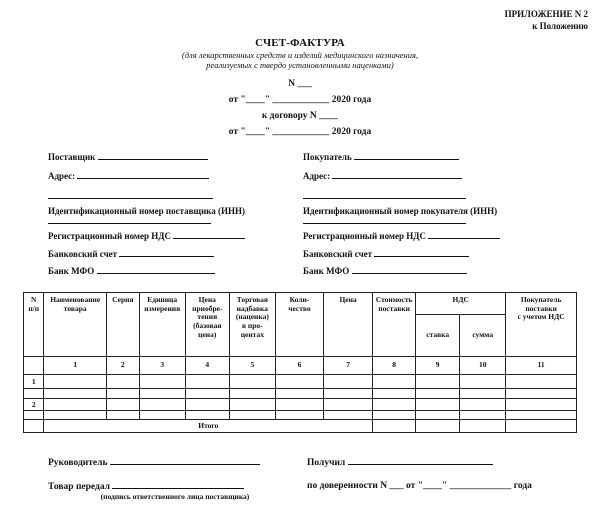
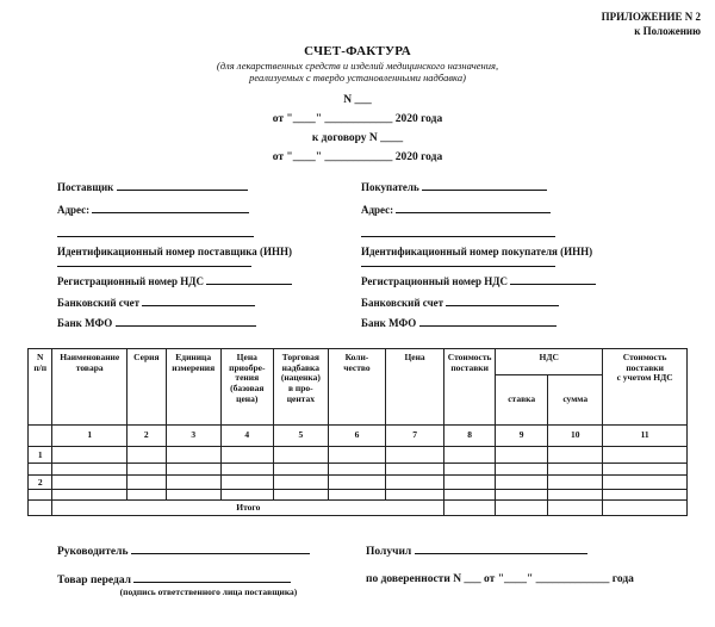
  ПРИЛОЖЕНИЕ N 2
  к Положению
  СЧЕТ-ФАКТУРА
  (для лекарственных средств и изделий медицинского назначения,
- реализуемых с твердо установленными наценками)
+ реализуемых с твердо установленными надбавка)
  N ___
  от "____" ____________ 2020 года
  к договору N ____
  от "____" ____________ 2020 года
  Поставщик
  Адрес:
  Идентификационный номер поставщика (ИНН)
  Регистрационный номер НДС
  Банковский счет
  Банк МФО
  Покупатель
  Адрес:
  Идентификационный номер покупателя (ИНН)
  Регистрационный номер НДС
  Банковский счет
  Банк МФО
- N п/п	Наименование товара	Серия	Единица измерения	Цена приобре- тения (базовая цена)	Торговая надбавка (наценка) в про- центах	Коли- чество	Цена	Стоимость поставки	НДС	Покупатель поставки с учетом НДС
+ N п/п	Наименование товара	Серия	Единица измерения	Цена приобре- тения (базовая цена)	Торговая надбавка (наценка) в про- центах	Коли- чество	Цена	Стоимость поставки	НДС	Стоимость поставки с учетом НДС
  ставка	сумма
  	1	2	3	4	5	6	7	8	9	10	11
  1
  2
  	Итого
  Руководитель
  Получил
  Товар передал
  (подпись ответственного лица поставщика)
  по доверенности N ___ от "____" _____________ года
